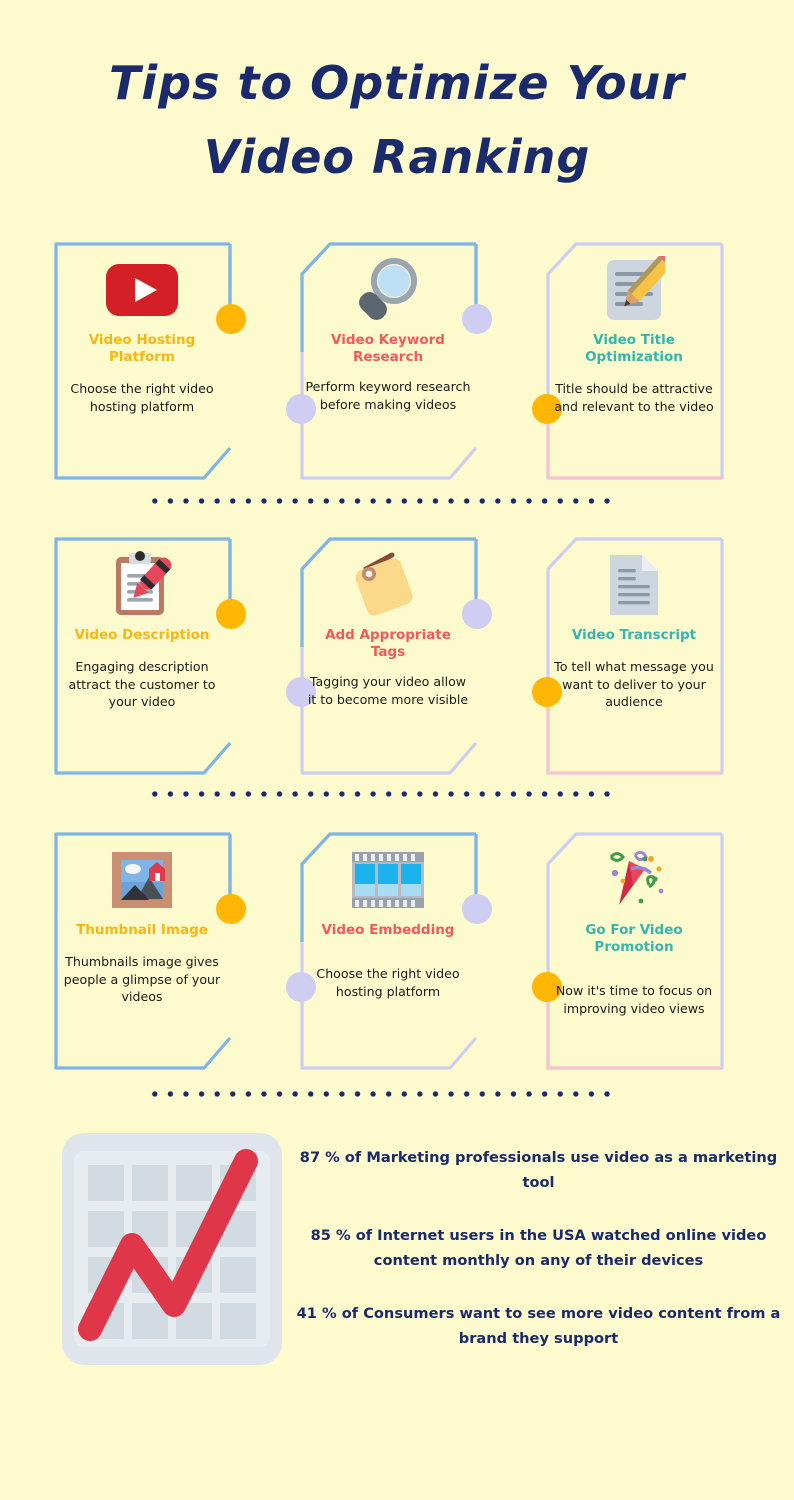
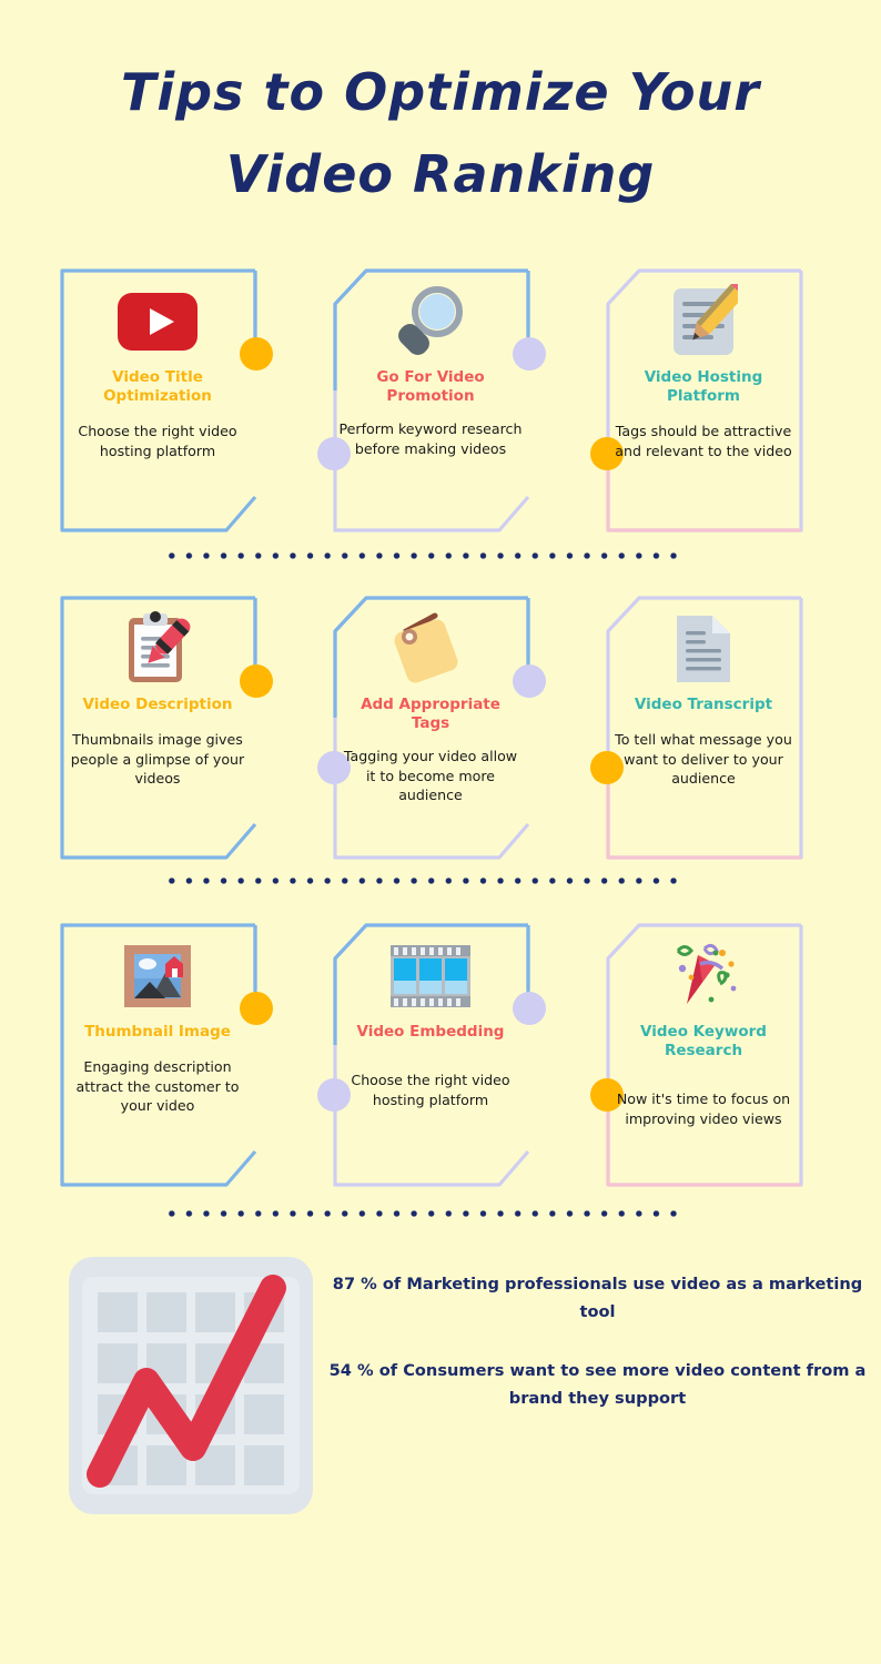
  Tips to Optimize Your
  Video Ranking
- Video Hosting Platform
+ Video Title Optimization
  Choose the right video hosting platform
- Video Keyword Research
+ Go For Video Promotion
  Perform keyword research before making videos
- Video Title Optimization
+ Video Hosting Platform
- Title should be attractive and relevant to the video
+ Tags should be attractive and relevant to the video
  Video Description
- Engaging description attract the customer to your video
+ Thumbnails image gives people a glimpse of your videos
  Add Appropriate Tags
- Tagging your video allow it to become more visible
+ Tagging your video allow it to become more audience
  Video Transcript
  To tell what message you want to deliver to your audience
  Thumbnail Image
- Thumbnails image gives people a glimpse of your videos
+ Engaging description attract the customer to your video
  Video Embedding
  Choose the right video hosting platform
- Go For Video Promotion
+ Video Keyword Research
  Now it's time to focus on improving video views
  87 % of Marketing professionals use video as a marketing tool
- 85 % of Internet users in the USA watched online video content monthly on any of their devices
- 41 % of Consumers want to see more video content from a brand they support
+ 54 % of Consumers want to see more video content from a brand they support
